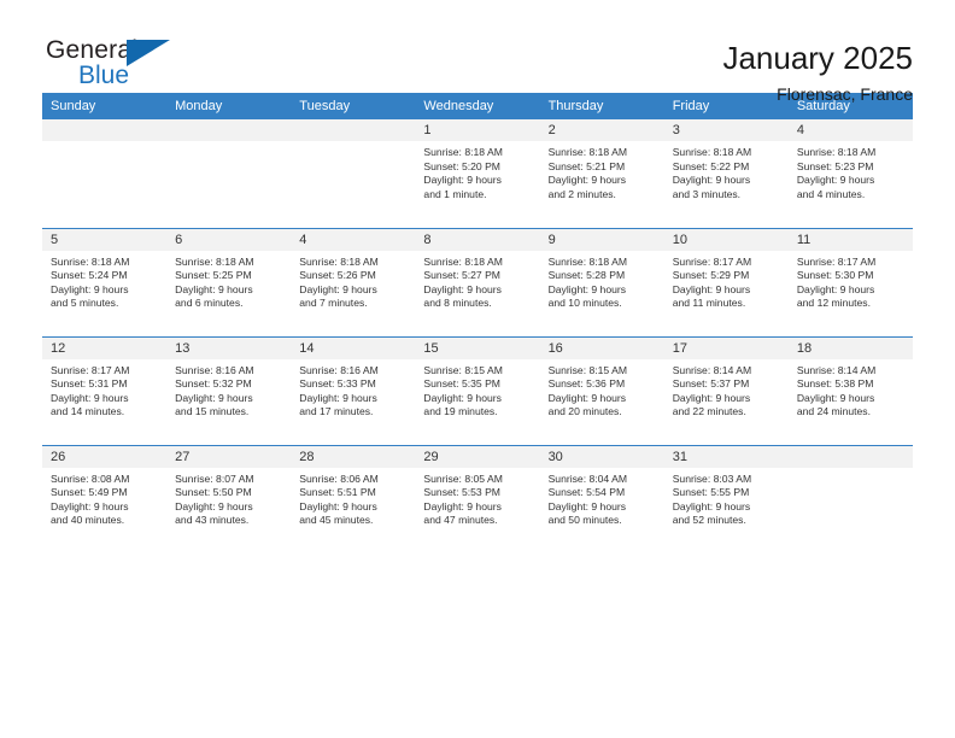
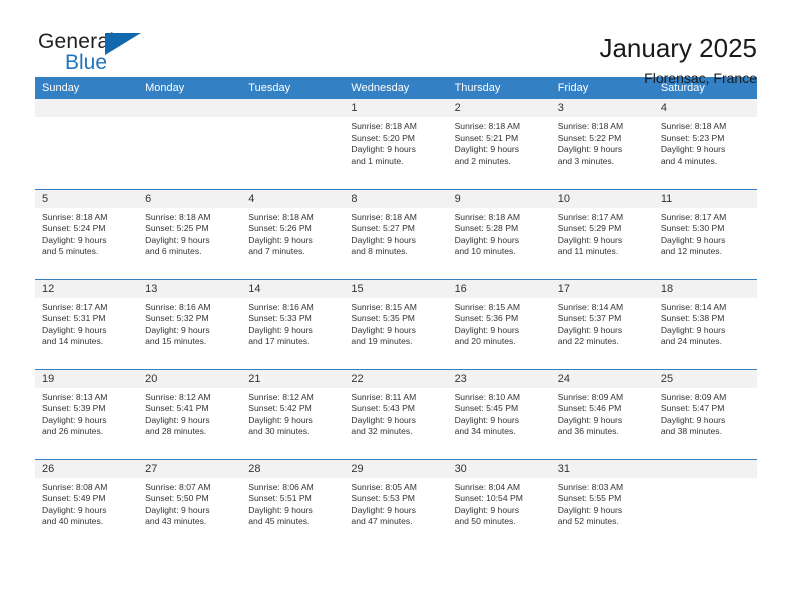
  General
  Blue
  January 2025
  Florensac, France
  Sunday	Monday	Tuesday	Wednesday	Thursday	Friday	Saturday
  			1 Sunrise: 8:18 AM Sunset: 5:20 PM Daylight: 9 hours and 1 minute.	2 Sunrise: 8:18 AM Sunset: 5:21 PM Daylight: 9 hours and 2 minutes.	3 Sunrise: 8:18 AM Sunset: 5:22 PM Daylight: 9 hours and 3 minutes.	4 Sunrise: 8:18 AM Sunset: 5:23 PM Daylight: 9 hours and 4 minutes.
  5 Sunrise: 8:18 AM Sunset: 5:24 PM Daylight: 9 hours and 5 minutes.	6 Sunrise: 8:18 AM Sunset: 5:25 PM Daylight: 9 hours and 6 minutes.	4 Sunrise: 8:18 AM Sunset: 5:26 PM Daylight: 9 hours and 7 minutes.	8 Sunrise: 8:18 AM Sunset: 5:27 PM Daylight: 9 hours and 8 minutes.	9 Sunrise: 8:18 AM Sunset: 5:28 PM Daylight: 9 hours and 10 minutes.	10 Sunrise: 8:17 AM Sunset: 5:29 PM Daylight: 9 hours and 11 minutes.	11 Sunrise: 8:17 AM Sunset: 5:30 PM Daylight: 9 hours and 12 minutes.
  12 Sunrise: 8:17 AM Sunset: 5:31 PM Daylight: 9 hours and 14 minutes.	13 Sunrise: 8:16 AM Sunset: 5:32 PM Daylight: 9 hours and 15 minutes.	14 Sunrise: 8:16 AM Sunset: 5:33 PM Daylight: 9 hours and 17 minutes.	15 Sunrise: 8:15 AM Sunset: 5:35 PM Daylight: 9 hours and 19 minutes.	16 Sunrise: 8:15 AM Sunset: 5:36 PM Daylight: 9 hours and 20 minutes.	17 Sunrise: 8:14 AM Sunset: 5:37 PM Daylight: 9 hours and 22 minutes.	18 Sunrise: 8:14 AM Sunset: 5:38 PM Daylight: 9 hours and 24 minutes.
+ 19 Sunrise: 8:13 AM Sunset: 5:39 PM Daylight: 9 hours and 26 minutes.	20 Sunrise: 8:12 AM Sunset: 5:41 PM Daylight: 9 hours and 28 minutes.	21 Sunrise: 8:12 AM Sunset: 5:42 PM Daylight: 9 hours and 30 minutes.	22 Sunrise: 8:11 AM Sunset: 5:43 PM Daylight: 9 hours and 32 minutes.	23 Sunrise: 8:10 AM Sunset: 5:45 PM Daylight: 9 hours and 34 minutes.	24 Sunrise: 8:09 AM Sunset: 5:46 PM Daylight: 9 hours and 36 minutes.	25 Sunrise: 8:09 AM Sunset: 5:47 PM Daylight: 9 hours and 38 minutes.
- 26 Sunrise: 8:08 AM Sunset: 5:49 PM Daylight: 9 hours and 40 minutes.	27 Sunrise: 8:07 AM Sunset: 5:50 PM Daylight: 9 hours and 43 minutes.	28 Sunrise: 8:06 AM Sunset: 5:51 PM Daylight: 9 hours and 45 minutes.	29 Sunrise: 8:05 AM Sunset: 5:53 PM Daylight: 9 hours and 47 minutes.	30 Sunrise: 8:04 AM Sunset: 5:54 PM Daylight: 9 hours and 50 minutes.	31 Sunrise: 8:03 AM Sunset: 5:55 PM Daylight: 9 hours and 52 minutes.
+ 26 Sunrise: 8:08 AM Sunset: 5:49 PM Daylight: 9 hours and 40 minutes.	27 Sunrise: 8:07 AM Sunset: 5:50 PM Daylight: 9 hours and 43 minutes.	28 Sunrise: 8:06 AM Sunset: 5:51 PM Daylight: 9 hours and 45 minutes.	29 Sunrise: 8:05 AM Sunset: 5:53 PM Daylight: 9 hours and 47 minutes.	30 Sunrise: 8:04 AM Sunset: 10:54 PM Daylight: 9 hours and 50 minutes.	31 Sunrise: 8:03 AM Sunset: 5:55 PM Daylight: 9 hours and 52 minutes.
